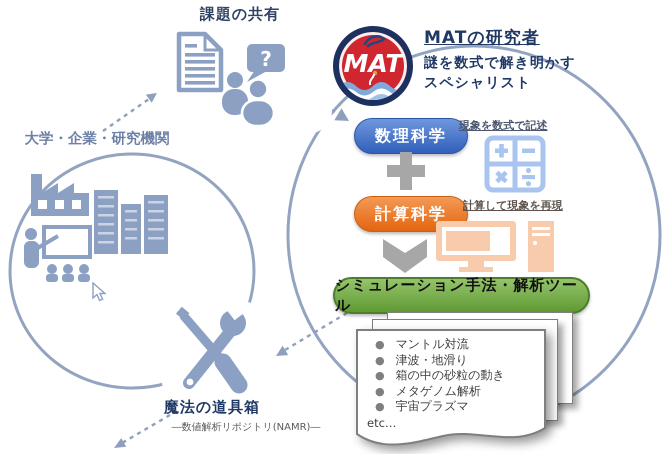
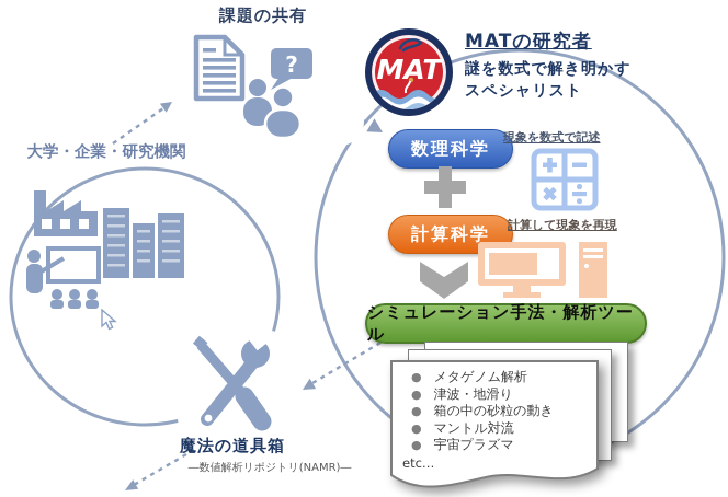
  課題の共有
  ?
  MAT
  MATの研究者
  謎を数式で解き明かす
  スペシャリスト
  数理科学
  現象を数式で記述
  計算科学
  計算して現象を再現
  シミュレーション手法・解析ツール
  ●
- マントル対流
+ メタゲノム解析
  ●
  津波・地滑り
  ●
  箱の中の砂粒の動き
  ●
- メタゲノム解析
+ マントル対流
  ●
  宇宙プラズマ
  etc…
  魔法の道具箱
  ―数値解析リポジトリ(NAMR)―
  大学・企業・研究機関
